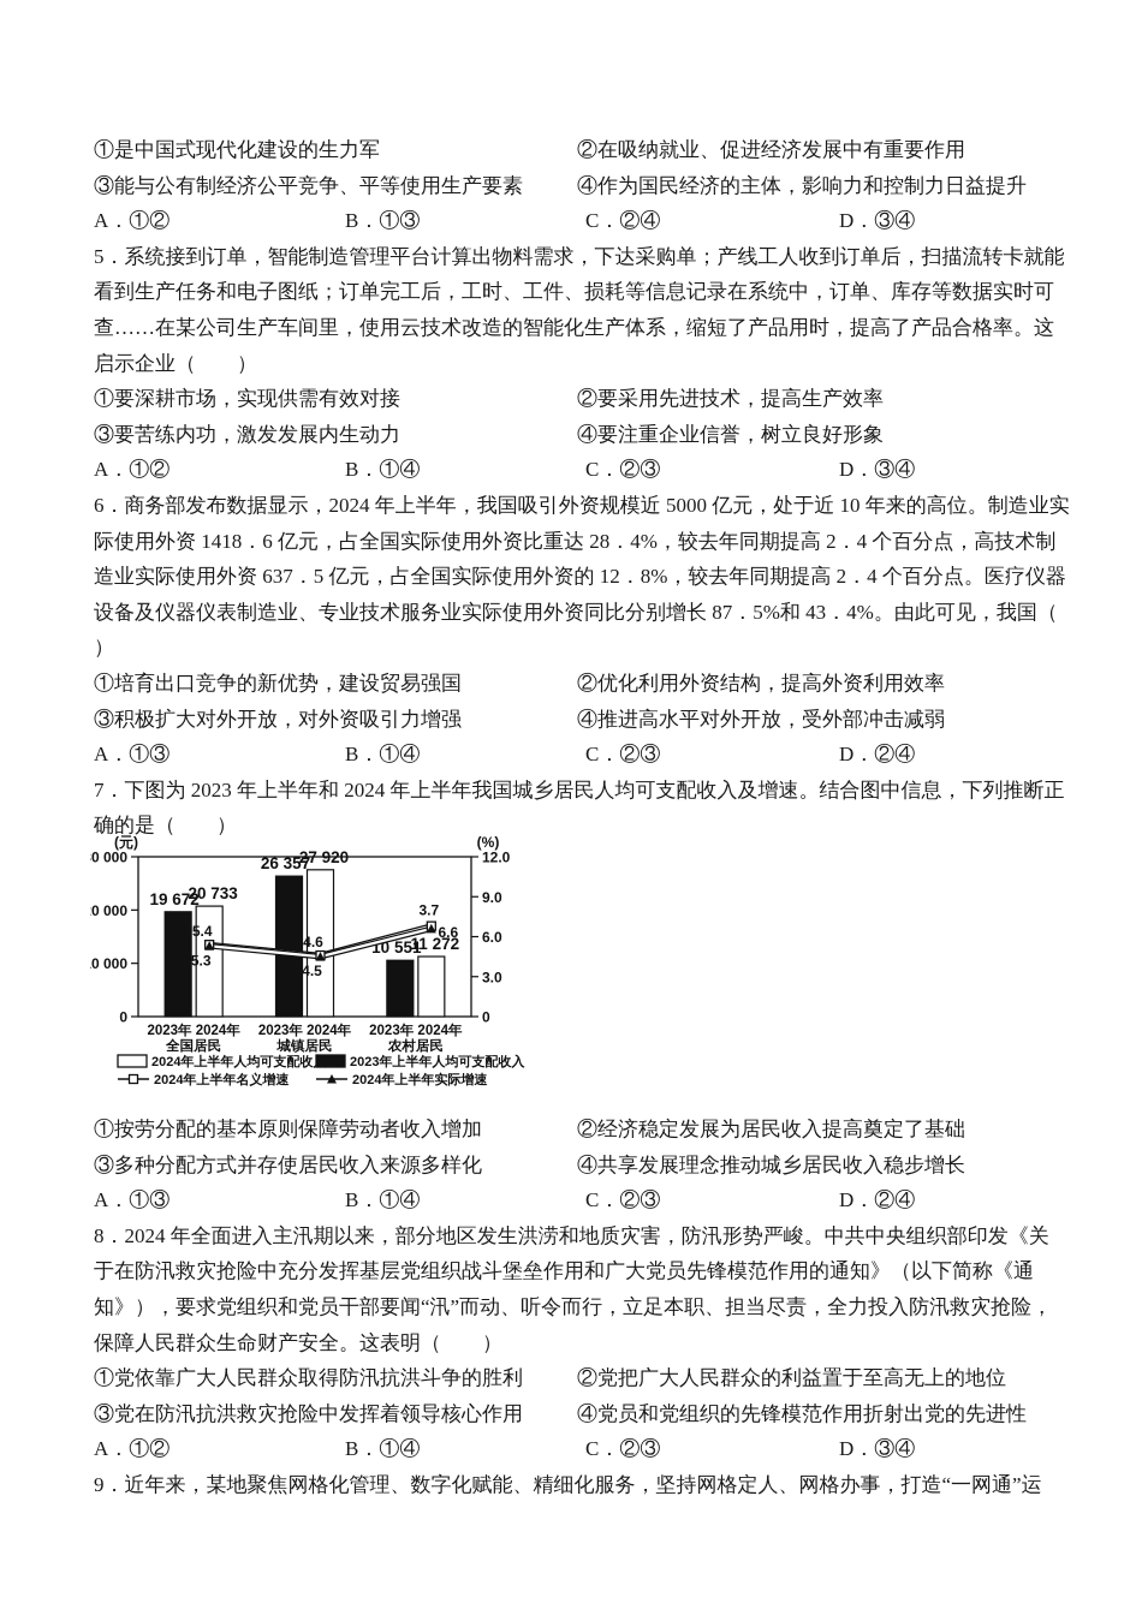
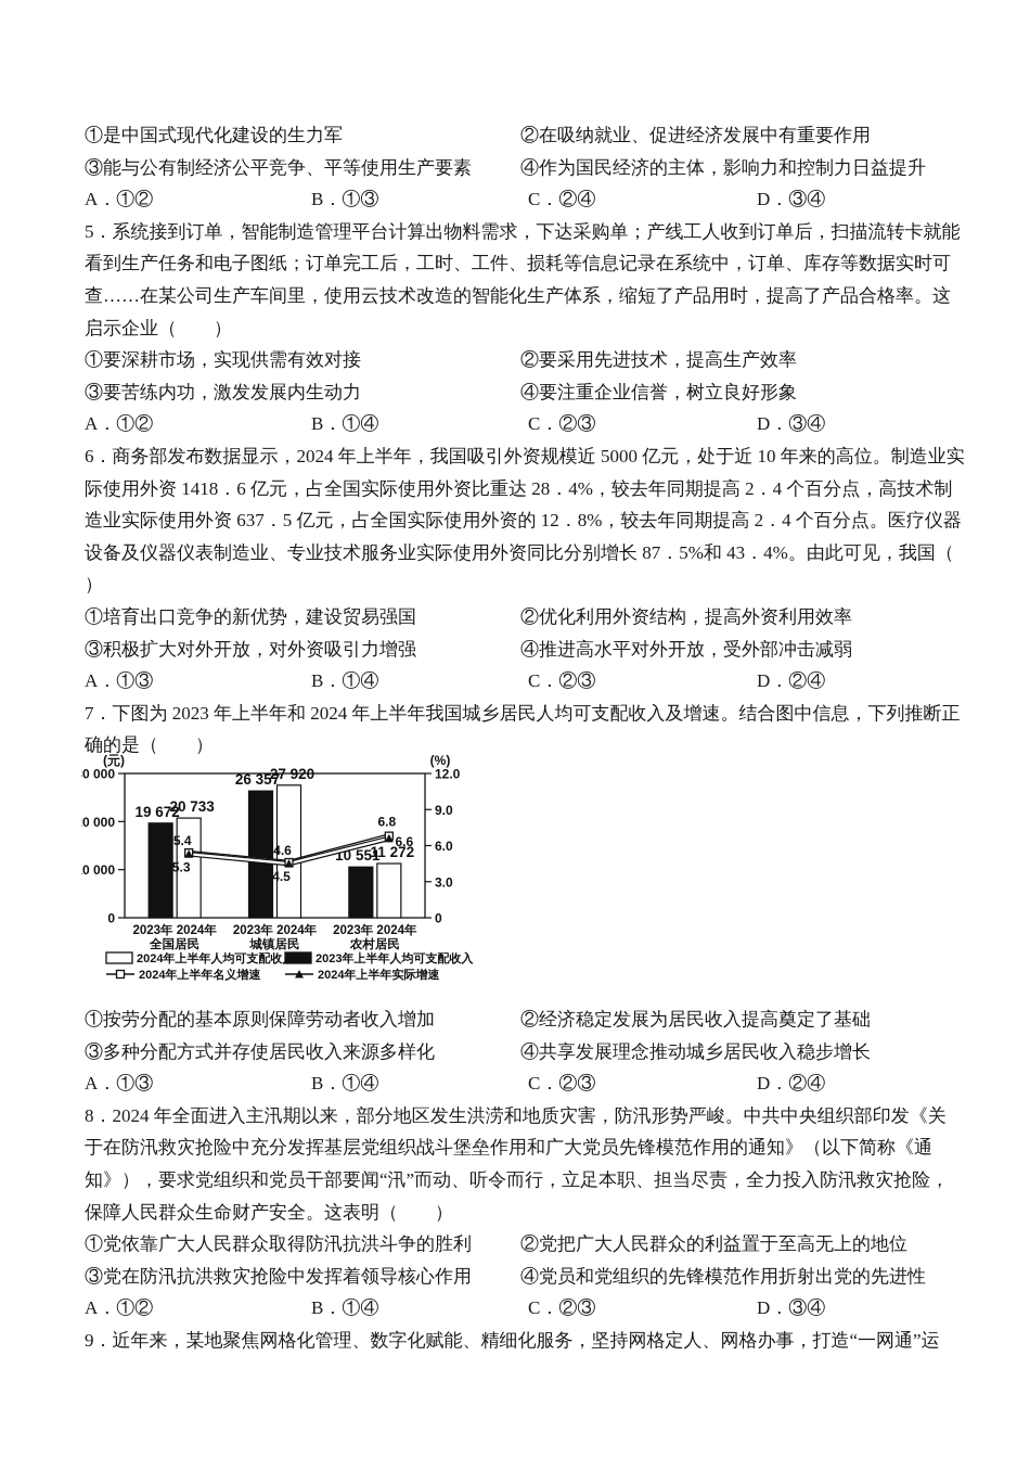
  ①是中国式现代化建设的生力军
  ②在吸纳就业、促进经济发展中有重要作用
  ③能与公有制经济公平竞争、平等使用生产要素
  ④作为国民经济的主体，影响力和控制力日益提升
  A．①②
  B．①③
  C．②④
  D．③④
  5．系统接到订单，智能制造管理平台计算出物料需求，下达采购单；产线工人收到订单后，扫描流转卡就能
  看到生产任务和电子图纸；订单完工后，工时、工件、损耗等信息记录在系统中，订单、库存等数据实时可
  查……在某公司生产车间里，使用云技术改造的智能化生产体系，缩短了产品用时，提高了产品合格率。这
  启示企业（ ）
  ①要深耕市场，实现供需有效对接
  ②要采用先进技术，提高生产效率
  ③要苦练内功，激发发展内生动力
  ④要注重企业信誉，树立良好形象
  A．①②
  B．①④
  C．②③
  D．③④
  6．商务部发布数据显示，2024 年上半年，我国吸引外资规模近 5000 亿元，处于近 10 年来的高位。制造业实
  际使用外资 1418．6 亿元，占全国实际使用外资比重达 28．4%，较去年同期提高 2．4 个百分点，高技术制
  造业实际使用外资 637．5 亿元，占全国实际使用外资的 12．8%，较去年同期提高 2．4 个百分点。医疗仪器
  设备及仪器仪表制造业、专业技术服务业实际使用外资同比分别增长 87．5%和 43．4%。由此可见，我国（
  ）
  ①培育出口竞争的新优势，建设贸易强国
  ②优化利用外资结构，提高外资利用效率
  ③积极扩大对外开放，对外资吸引力增强
  ④推进高水平对外开放，受外部冲击减弱
  A．①③
  B．①④
  C．②③
  D．②④
  7．下图为 2023 年上半年和 2024 年上半年我国城乡居民人均可支配收入及增速。结合图中信息，下列推断正
  确的是（ ）
  (元)
  (%)
  0 000
  0 000
  0 000
  0
  12.0
  9.0
  6.0
  3.0
  0
  19 672
  26 357
  10 551
  20 733
  27 920
  11 272
  5.4
  4.6
- 3.7
+ 6.8
  5.3
  4.5
  6.6
  2023年 2024年
  全国居民
  2023年 2024年
  城镇居民
  2023年 2024年
  农村居民
  2024年上半年人均可支配收
  2023年上半年人均可支配收入
  2024年上半年名义增速
  2024年上半年实际增速
  ①按劳分配的基本原则保障劳动者收入增加
  ②经济稳定发展为居民收入提高奠定了基础
  ③多种分配方式并存使居民收入来源多样化
  ④共享发展理念推动城乡居民收入稳步增长
  A．①③
  B．①④
  C．②③
  D．②④
  8．2024 年全面进入主汛期以来，部分地区发生洪涝和地质灾害，防汛形势严峻。中共中央组织部印发《关
  于在防汛救灾抢险中充分发挥基层党组织战斗堡垒作用和广大党员先锋模范作用的通知》（以下简称《通
  知》），要求党组织和党员干部要闻“汛”而动、听令而行，立足本职、担当尽责，全力投入防汛救灾抢险，
  保障人民群众生命财产安全。这表明（ ）
  ①党依靠广大人民群众取得防汛抗洪斗争的胜利
  ②党把广大人民群众的利益置于至高无上的地位
  ③党在防汛抗洪救灾抢险中发挥着领导核心作用
  ④党员和党组织的先锋模范作用折射出党的先进性
  A．①②
  B．①④
  C．②③
  D．③④
  9．近年来，某地聚焦网格化管理、数字化赋能、精细化服务，坚持网格定人、网格办事，打造“一网通”运
